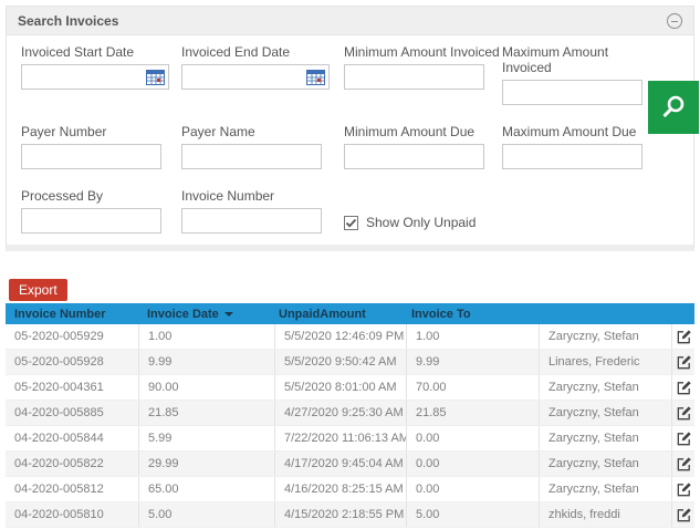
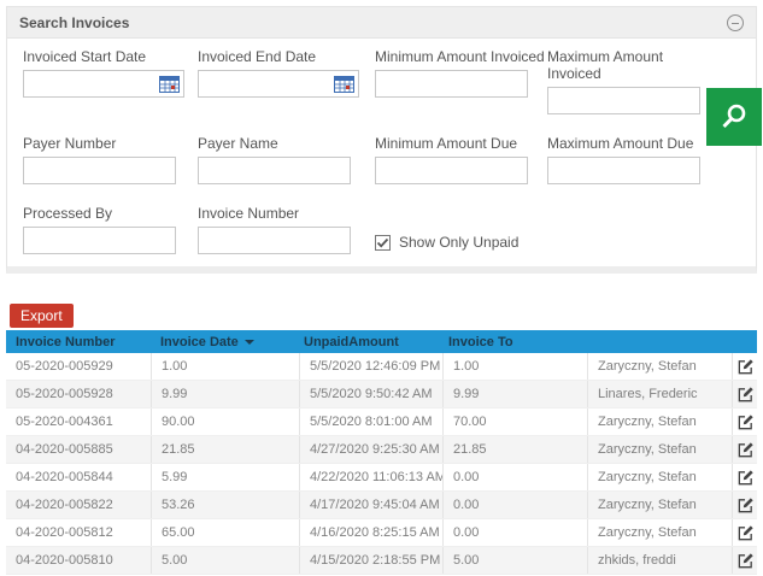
  Search Invoices
  Invoiced Start Date
  Invoiced End Date
  Minimum Amount Invoiced
  Maximum Amount Invoiced
  Payer Number
  Payer Name
  Minimum Amount Due
  Maximum Amount Due
  Processed By
  Invoice Number
  Show Only Unpaid
  Export
  Invoice Number
  Invoice Date
  UnpaidAmount
  Invoice To
  05-2020-005929
  1.00
  5/5/2020 12:46:09 PM
  1.00
  Zaryczny, Stefan
  05-2020-005928
  9.99
  5/5/2020 9:50:42 AM
  9.99
  Linares, Frederic
  05-2020-004361
  90.00
  5/5/2020 8:01:00 AM
  70.00
  Zaryczny, Stefan
  04-2020-005885
  21.85
  4/27/2020 9:25:30 AM
  21.85
  Zaryczny, Stefan
  04-2020-005844
  5.99
- 7/22/2020 11:06:13 AM
+ 4/22/2020 11:06:13 AM
  0.00
  Zaryczny, Stefan
  04-2020-005822
- 29.99
+ 53.26
  4/17/2020 9:45:04 AM
  0.00
  Zaryczny, Stefan
  04-2020-005812
  65.00
  4/16/2020 8:25:15 AM
  0.00
  Zaryczny, Stefan
  04-2020-005810
  5.00
  4/15/2020 2:18:55 PM
  5.00
  zhkids, freddi
